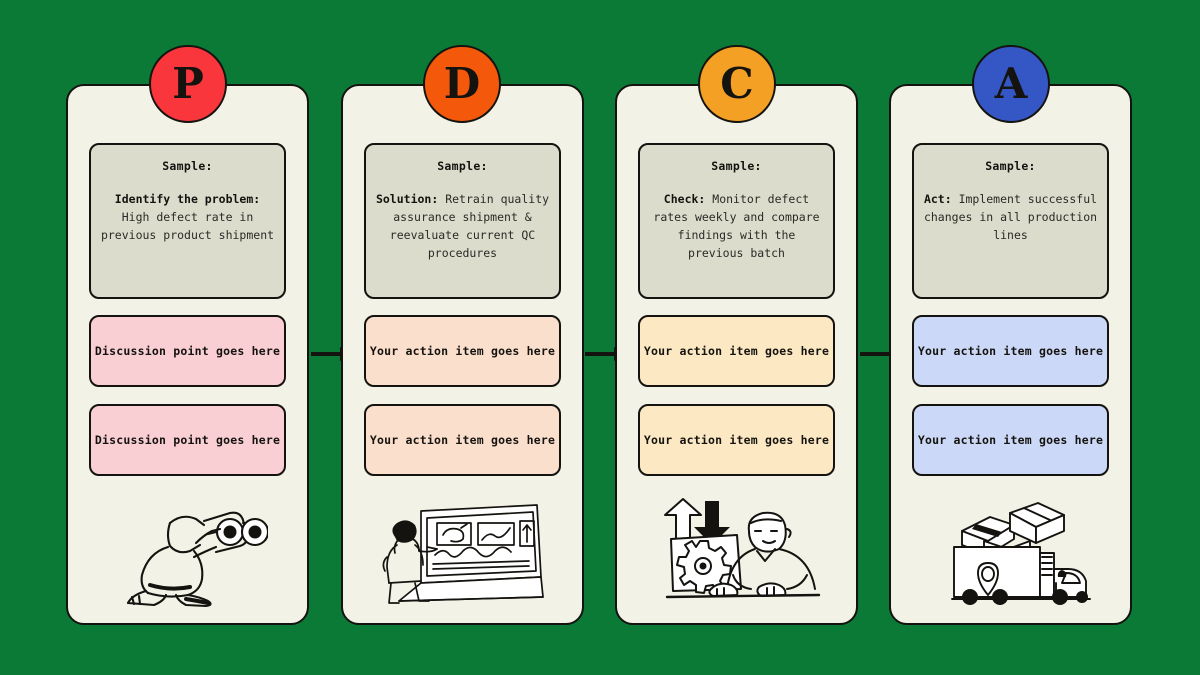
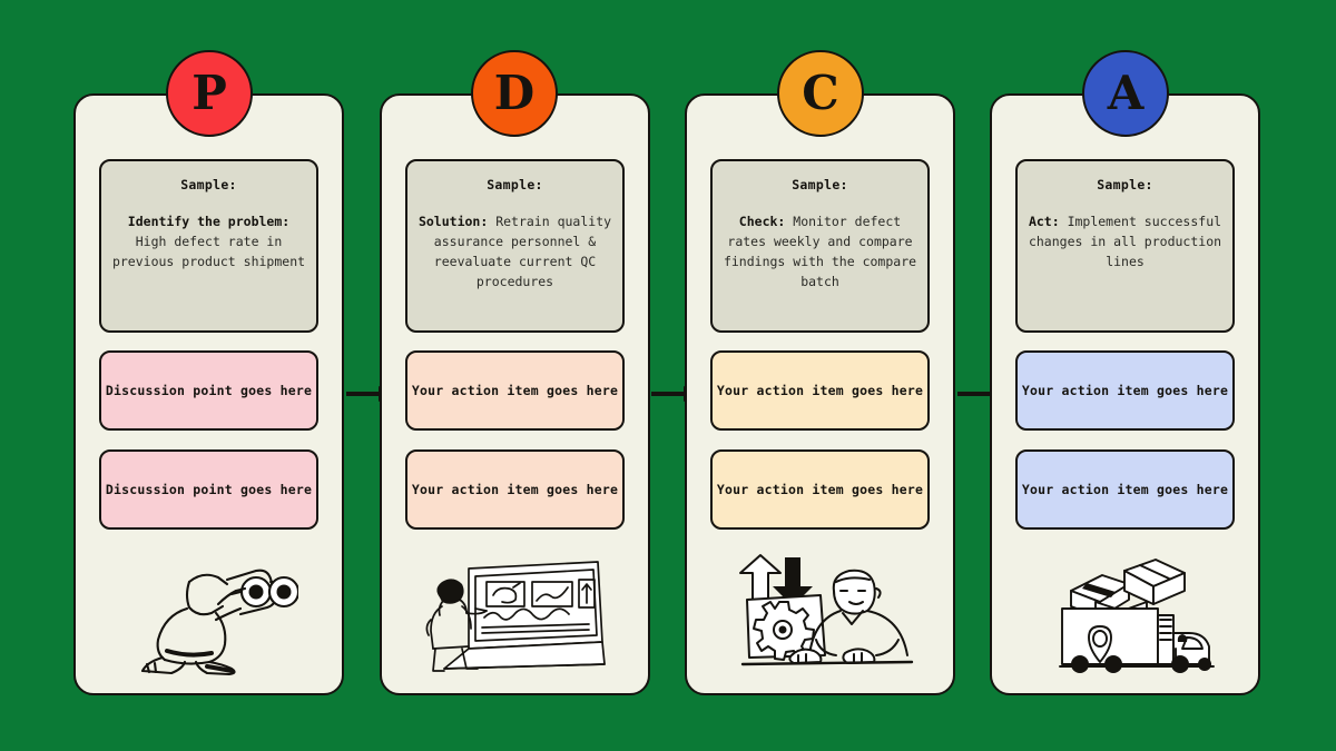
  P
  Sample:
  Identify the problem: High defect rate in previous product shipment
  Discussion point goes here
  Discussion point goes here
  D
  Sample:
- Solution: Retrain quality assurance shipment & reevaluate current QC procedures
+ Solution: Retrain quality assurance personnel & reevaluate current QC procedures
  Your action item goes here
  Your action item goes here
  C
  Sample:
- Check: Monitor defect rates weekly and compare findings with the previous batch
+ Check: Monitor defect rates weekly and compare findings with the compare batch
  Your action item goes here
  Your action item goes here
  A
  Sample:
  Act: Implement successful changes in all production lines
  Your action item goes here
  Your action item goes here
